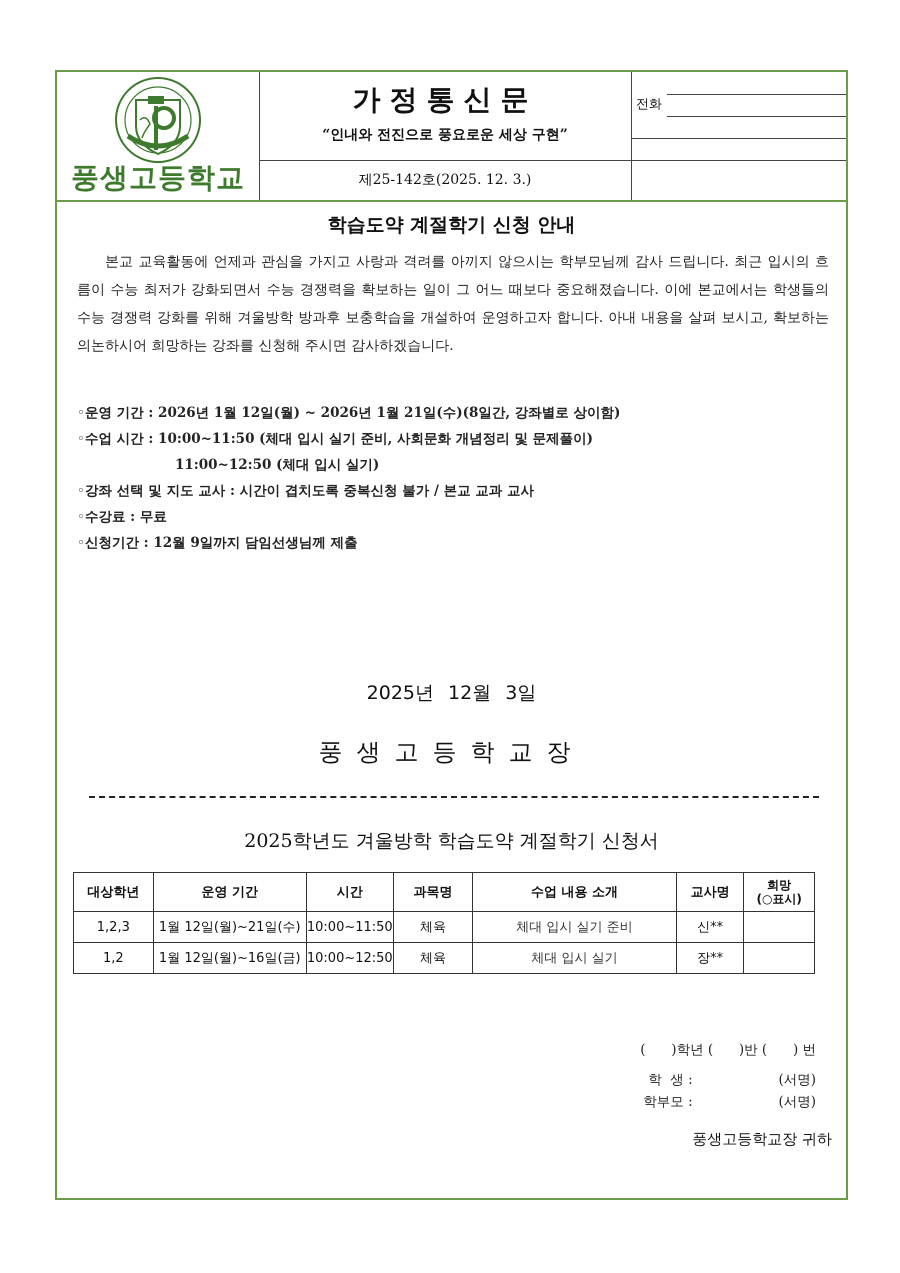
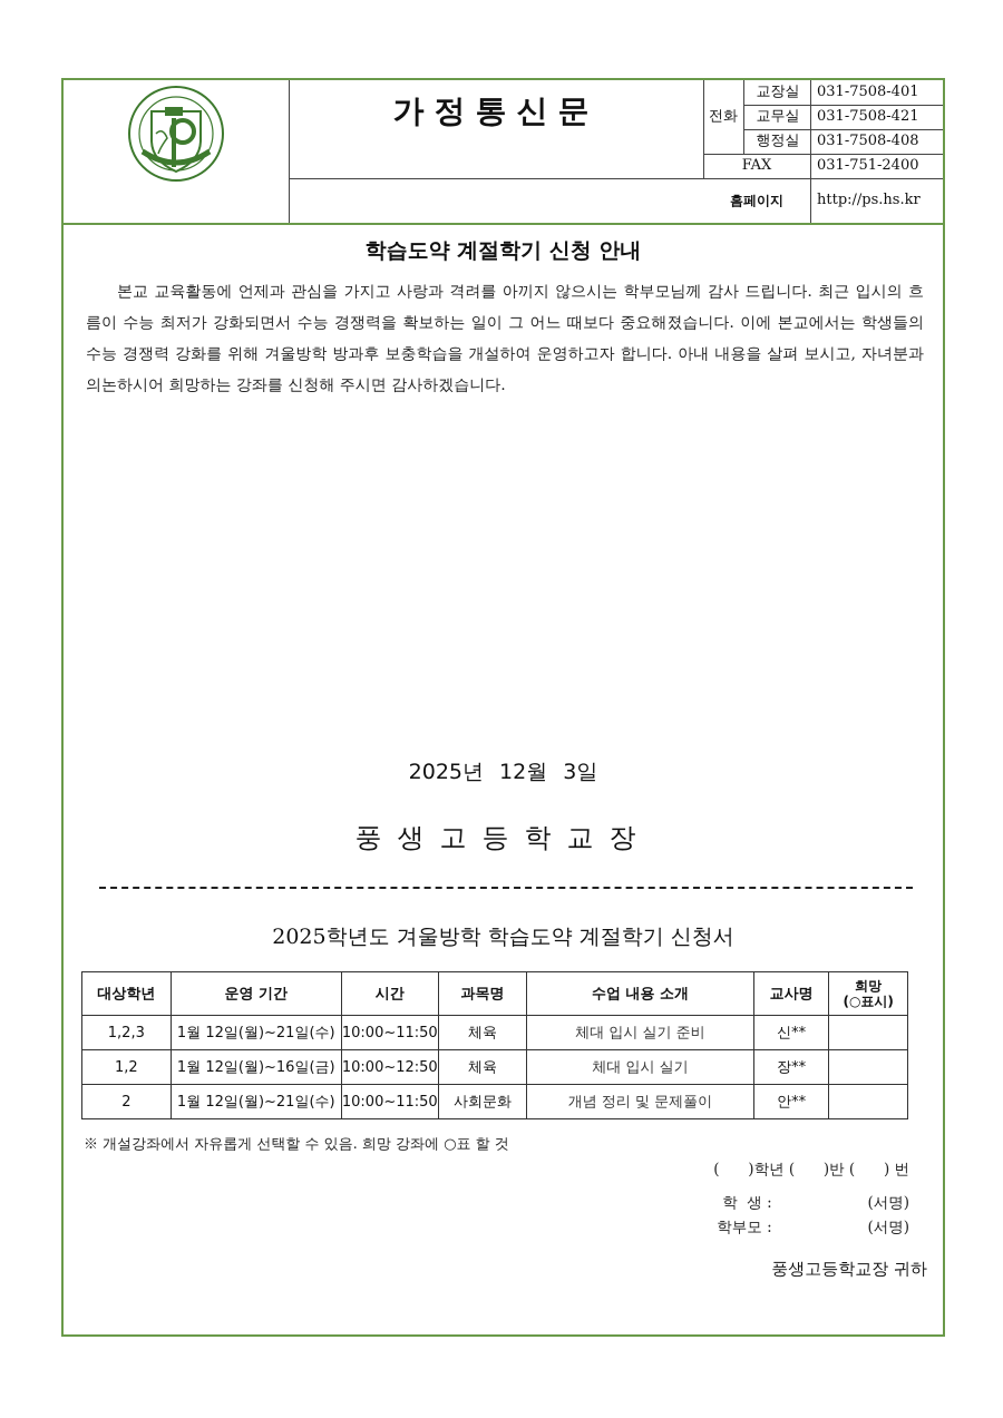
- 풍생고등학교
  가정통신문
- “인내와 전진으로 풍요로운 세상 구현”
- 제25-142호(2025. 12. 3.)
  전화
+ 교장실
+ 031-7508-401
+ 교무실
+ 031-7508-421
+ 행정실
+ 031-7508-408
+ FAX
+ 031-751-2400
+ 홈페이지
+ http://ps.hs.kr
  학습도약 계절학기 신청 안내
- 본교 교육활동에 언제과 관심을 가지고 사랑과 격려를 아끼지 않으시는 학부모님께 감사 드립니다. 최근 입시의 흐름이 수능 최저가 강화되면서 수능 경쟁력을 확보하는 일이 그 어느 때보다 중요해졌습니다. 이에 본교에서는 학생들의 수능 경쟁력 강화를 위해 겨울방학 방과후 보충학습을 개설하여 운영하고자 합니다. 아내 내용을 살펴 보시고, 확보하는 의논하시어 희망하는 강좌를 신청해 주시면 감사하겠습니다.
+ 본교 교육활동에 언제과 관심을 가지고 사랑과 격려를 아끼지 않으시는 학부모님께 감사 드립니다. 최근 입시의 흐름이 수능 최저가 강화되면서 수능 경쟁력을 확보하는 일이 그 어느 때보다 중요해졌습니다. 이에 본교에서는 학생들의 수능 경쟁력 강화를 위해 겨울방학 방과후 보충학습을 개설하여 운영하고자 합니다. 아내 내용을 살펴 보시고, 자녀분과 의논하시어 희망하는 강좌를 신청해 주시면 감사하겠습니다.
- ◦운영 기간 : 2026년 1월 12일(월) ~ 2026년 1월 21일(수)(8일간, 강좌별로 상이함)
- ◦수업 시간 : 10:00~11:50 (체대 입시 실기 준비, 사회문화 개념정리 및 문제풀이)
- 11:00~12:50 (체대 입시 실기)
- ◦강좌 선택 및 지도 교사 : 시간이 겹치도록 중복신청 불가 / 본교 교과 교사
- ◦수강료 : 무료
- ◦신청기간 : 12월 9일까지 담임선생님께 제출
  2025년 12월 3일
  풍생고등학교장
  2025학년도 겨울방학 학습도약 계절학기 신청서
  대상학년	운영 기간	시간	과목명	수업 내용 소개	교사명	희망 (○표시)
  1,2,3	1월 12일(월)~21일(수)	10:00~11:50	체육	체대 입시 실기 준비	신**
  1,2	1월 12일(월)~16일(금)	10:00~12:50	체육	체대 입시 실기	장**
+ 2	1월 12일(월)~21일(수)	10:00~11:50	사회문화	개념 정리 및 문제풀이	안**
+ ※ 개설강좌에서 자유롭게 선택할 수 있음. 희망 강좌에 ○표 할 것
  ( )학년 ( )반 ( ) 번
  학 생 : (서명)
  학부모 : (서명)
  풍생고등학교장 귀하
